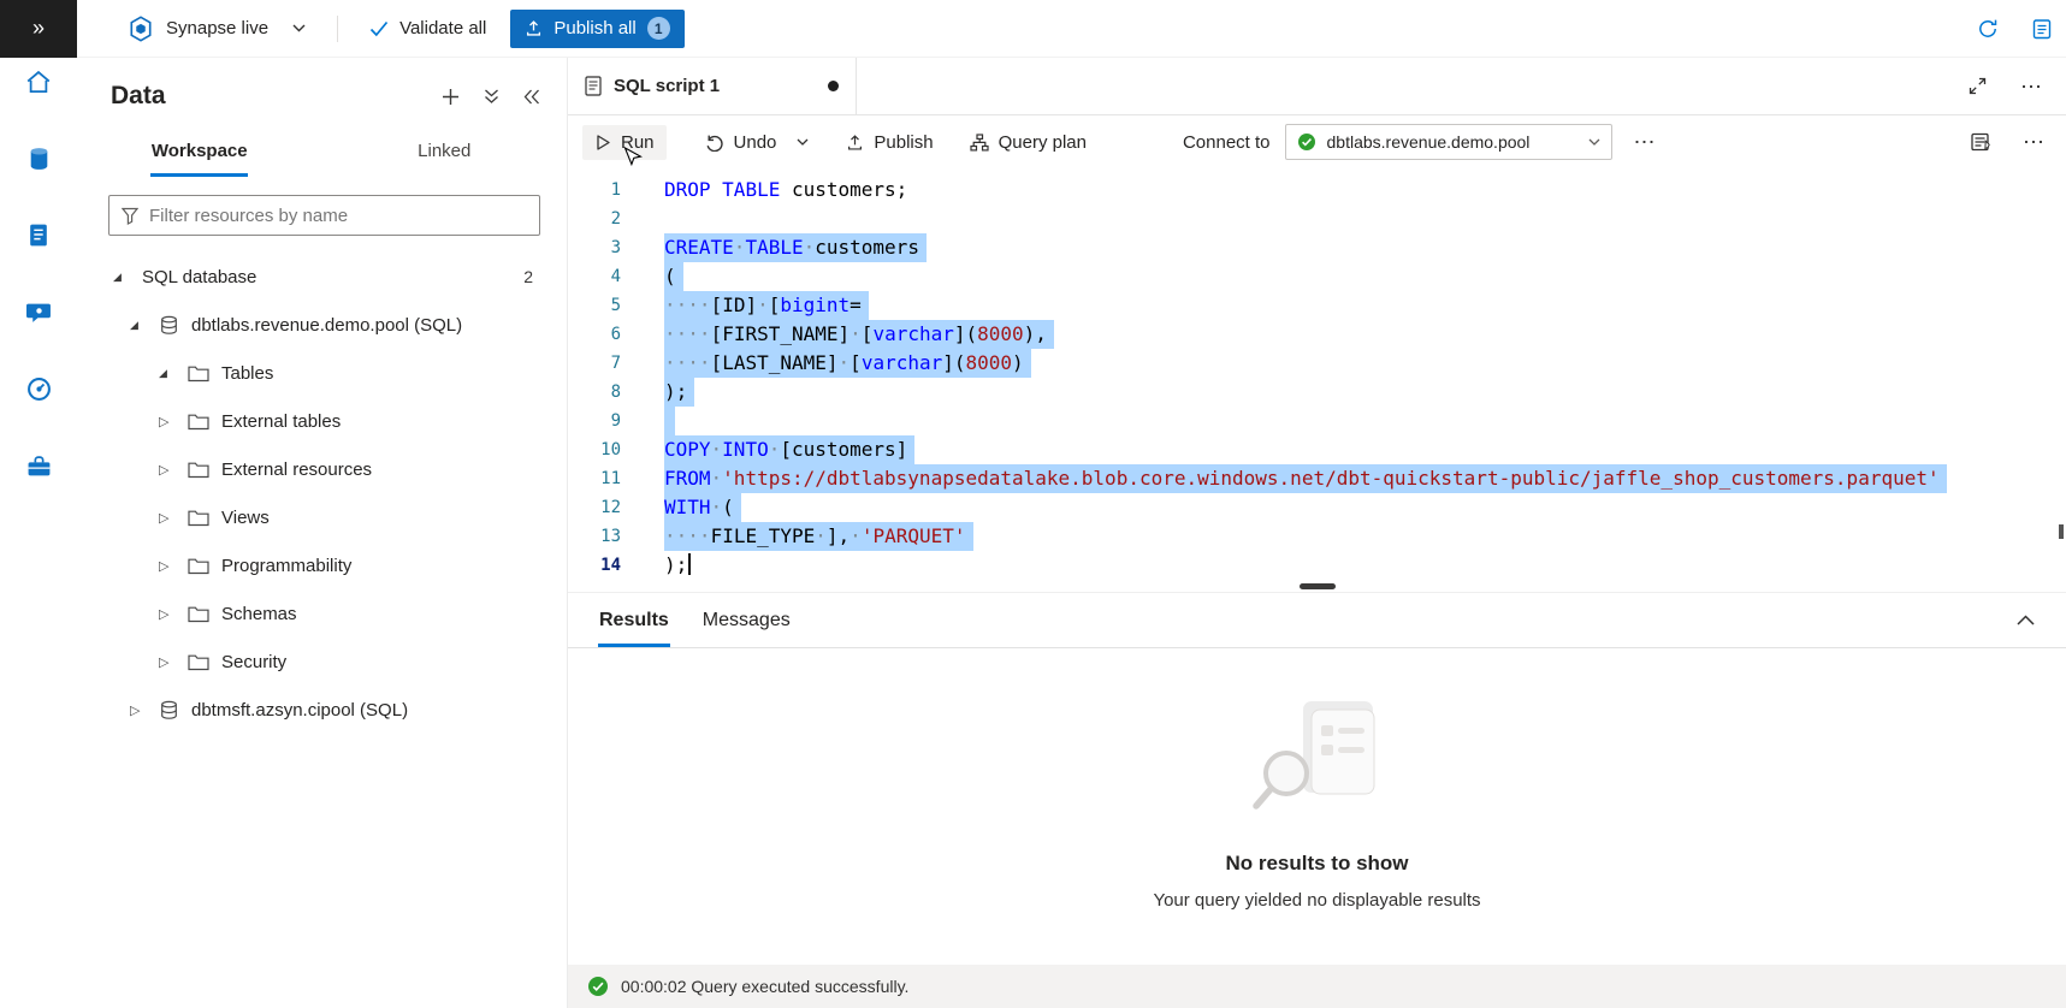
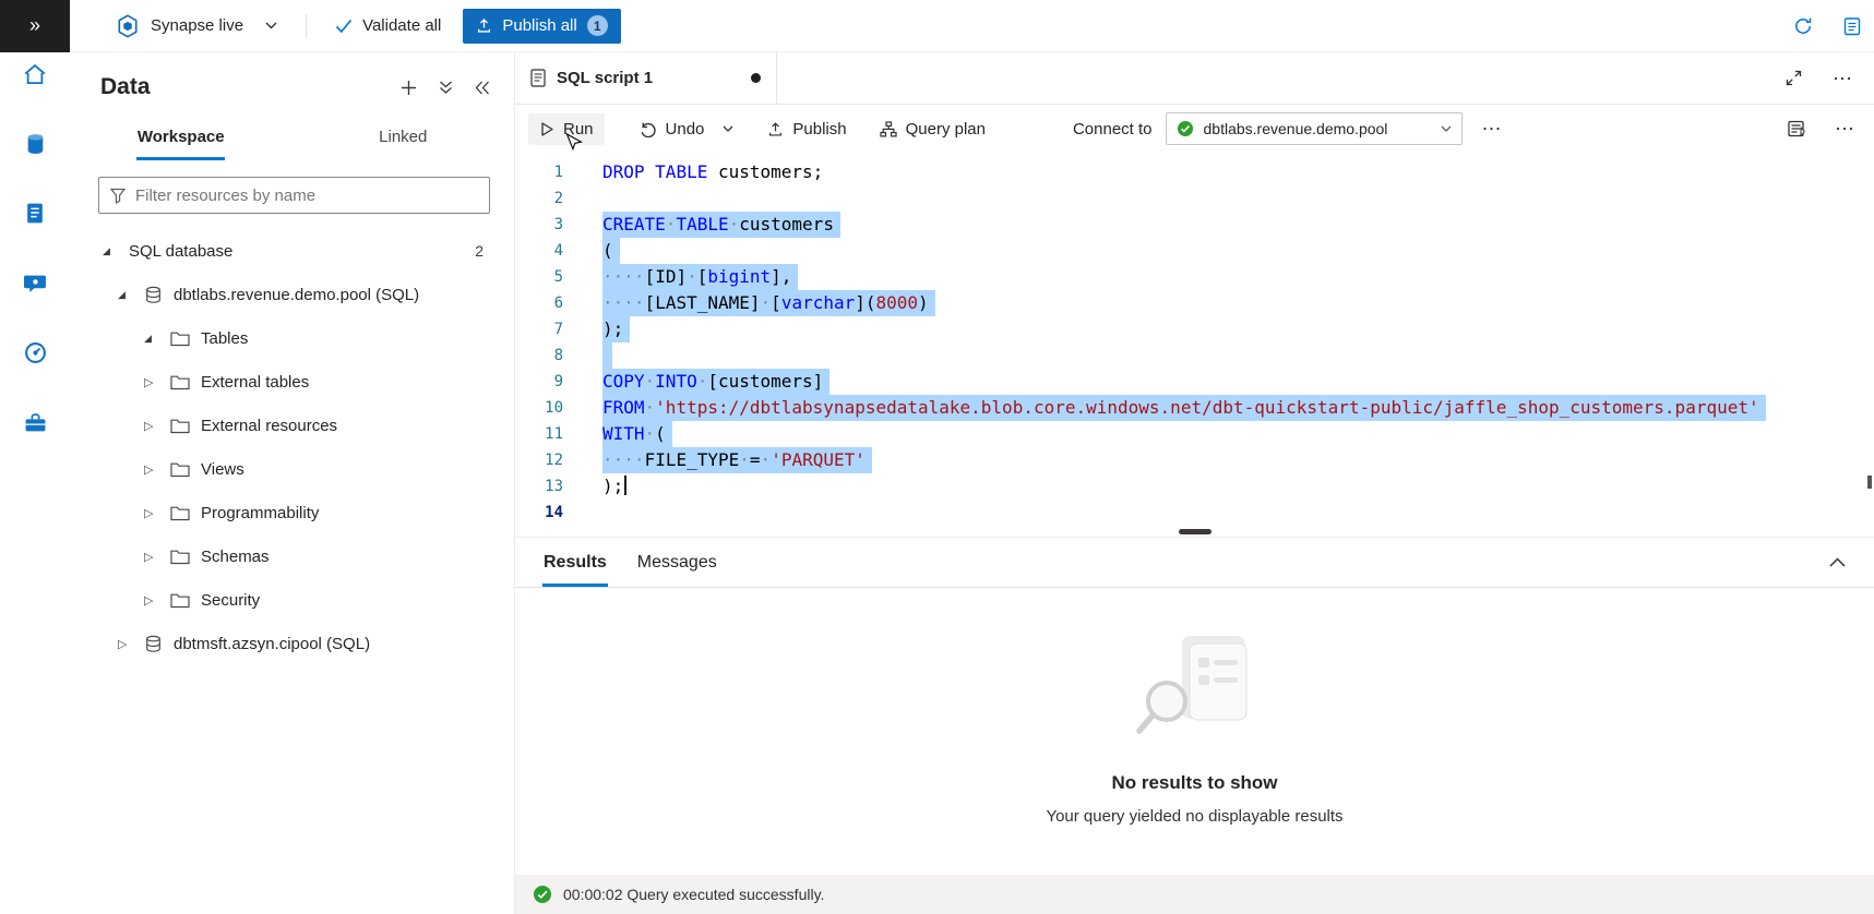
  »
  Synapse live
  Validate all
  Publish all
  1
  Data
  Workspace
  Linked
  Filter resources by name
  ◢
  SQL database
  2
  ◢
  dbtlabs.revenue.demo.pool (SQL)
  ◢
  Tables
  ▷
  External tables
  ▷
  External resources
  ▷
  Views
  ▷
  Programmability
  ▷
  Schemas
  ▷
  Security
  ▷
  dbtmsft.azsyn.cipool (SQL)
  SQL script 1
  ⋯
  Run
  Undo
  Publish
  Query plan
  Connect to
  dbtlabs.revenue.demo.pool
  ⋯
  ⋯
  1
  2
  3
  4
  5
  6
  7
  8
  9
  10
  11
  12
  13
  14
  DROP TABLE customers;
  CREATE·TABLE·customers
  (
- ····[ID]·[bigint=
+ ····[ID]·[bigint],
- ····[FIRST_NAME]·[varchar](8000),
  ····[LAST_NAME]·[varchar](8000)
  );
  COPY·INTO·[customers]
  FROM·'https://dbtlabsynapsedatalake.blob.core.windows.net/dbt-quickstart-public/jaffle_shop_customers.parquet'
  WITH·(
- ····FILE_TYPE·],·'PARQUET'
+ ····FILE_TYPE·=·'PARQUET'
  );
  Results
  Messages
  No results to show
  Your query yielded no displayable results
  00:00:02 Query executed successfully.
